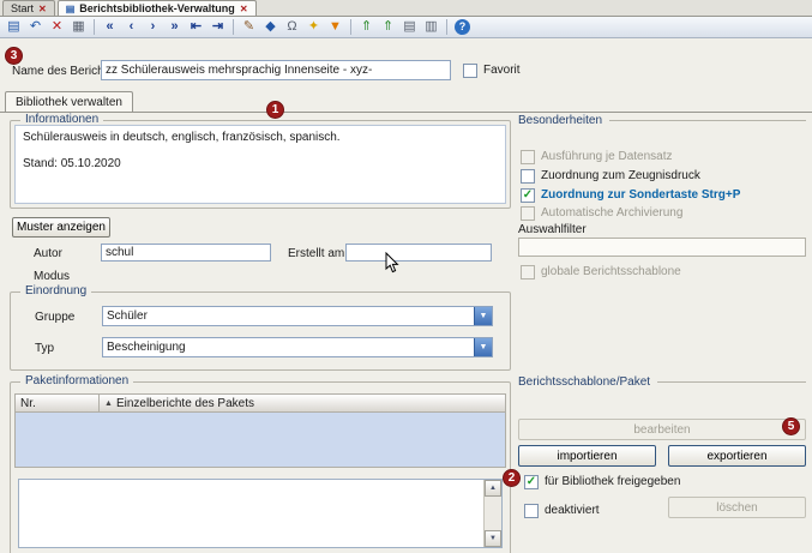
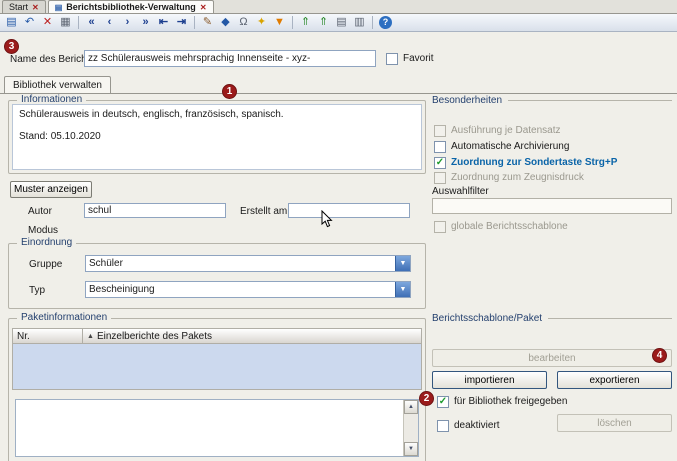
  Start
  ✕
  ▤
  Berichtsbibliothek-Verwaltung
  ✕
  ▤
  ↶
  ✕
  ▦
  «
  ‹
  ›
  »
  ⇤
  ⇥
  ✎
  ◆
  Ω
  ✦
  ▼
  ⇑
  ⇑
  ▤
  ▥
  ?
  Name des Beric
  zz Schülerausweis mehrsprachig Innenseite - xyz-
  Favorit
  Bibliothek verwalten
  Informationen
  Schülerausweis in deutsch, englisch, französisch, spanisch.
  Stand: 05.10.2020
  Muster anzeigen
  Autor
  schul
  Erstellt am
  Modus
  Einordnung
  Gruppe
  Schüler
  Typ
  Bescheinigung
  Paketinformationen
  Nr.
  Einzelberichte des Pakets
  Besonderheiten
  Ausführung je Datensatz
- Zuordnung zum Zeugnisdruck
+ Automatische Archivierung
  ✓
  Zuordnung zur Sondertaste Strg+P
- Automatische Archivierung
+ Zuordnung zum Zeugnisdruck
  Auswahlfilter
  globale Berichtsschablone
  Berichtsschablone/Paket
  bearbeiten
  importieren
  exportieren
  ✓
  für Bibliothek freigegeben
  deaktiviert
  löschen
  3
  1
  2
- 5
+ 4
